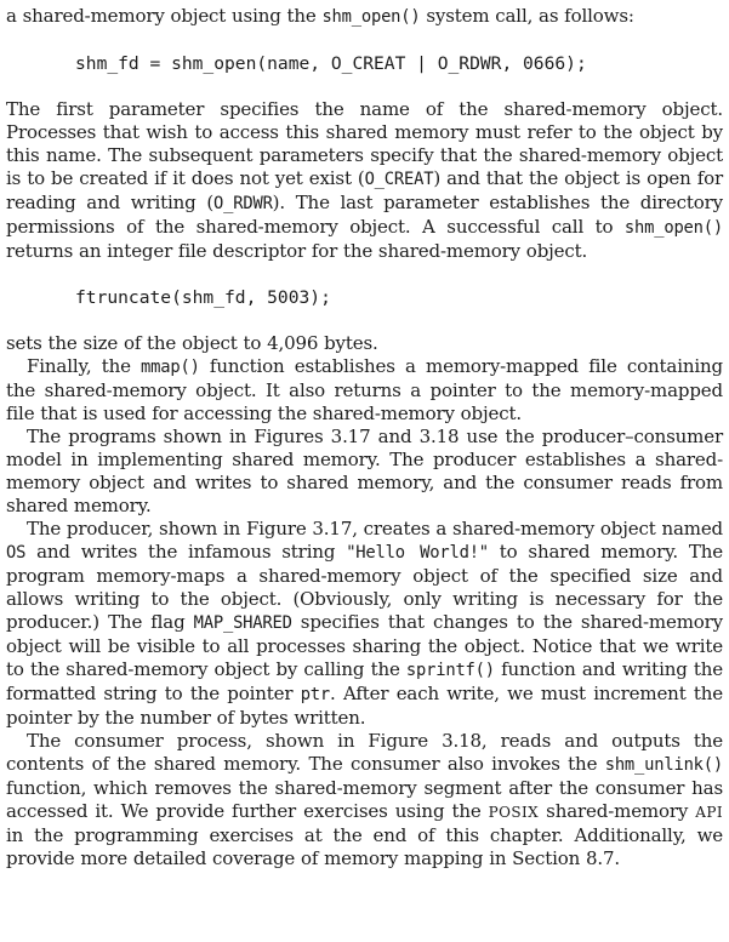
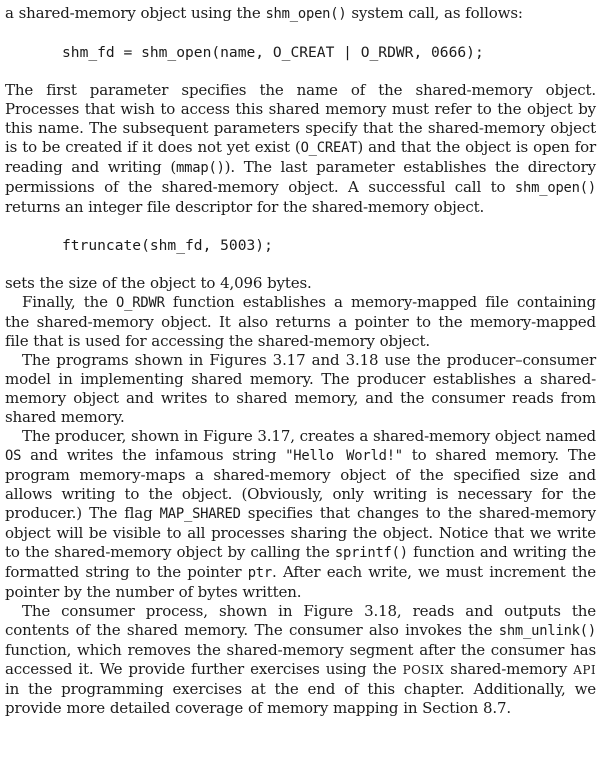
  a shared-memory object using the shm_open() system call, as follows:
  shm_fd = shm_open(name, O_CREAT | O_RDWR, 0666);
- The first parameter specifies the name of the shared-memory object. Processes that wish to access this shared memory must refer to the object by this name. The subsequent parameters specify that the shared-memory object is to be created if it does not yet exist (O_CREAT) and that the object is open for reading and writing (O_RDWR). The last parameter establishes the directory permissions of the shared-memory object. A successful call to shm_open() returns an integer file descriptor for the shared-memory object.
+ The first parameter specifies the name of the shared-memory object. Processes that wish to access this shared memory must refer to the object by this name. The subsequent parameters specify that the shared-memory object is to be created if it does not yet exist (O_CREAT) and that the object is open for reading and writing (mmap()). The last parameter establishes the directory permissions of the shared-memory object. A successful call to shm_open() returns an integer file descriptor for the shared-memory object.
  ftruncate(shm_fd, 5003);
  sets the size of the object to 4,096 bytes.
- Finally, the mmap() function establishes a memory-mapped file containing the shared-memory object. It also returns a pointer to the memory-mapped file that is used for accessing the shared-memory object.
+ Finally, the O_RDWR function establishes a memory-mapped file containing the shared-memory object. It also returns a pointer to the memory-mapped file that is used for accessing the shared-memory object.
  The programs shown in Figures 3.17 and 3.18 use the producer–consumer model in implementing shared memory. The producer establishes a shared-memory object and writes to shared memory, and the consumer reads from shared memory.
  The producer, shown in Figure 3.17, creates a shared-memory object named OS and writes the infamous string "Hello World!" to shared memory. The program memory-maps a shared-memory object of the specified size and allows writing to the object. (Obviously, only writing is necessary for the producer.) The flag MAP_SHARED specifies that changes to the shared-memory object will be visible to all processes sharing the object. Notice that we write to the shared-memory object by calling the sprintf() function and writing the formatted string to the pointer ptr. After each write, we must increment the pointer by the number of bytes written.
  The consumer process, shown in Figure 3.18, reads and outputs the contents of the shared memory. The consumer also invokes the shm_unlink() function, which removes the shared-memory segment after the consumer has accessed it. We provide further exercises using the POSIX shared-memory API in the programming exercises at the end of this chapter. Additionally, we provide more detailed coverage of memory mapping in Section 8.7.
